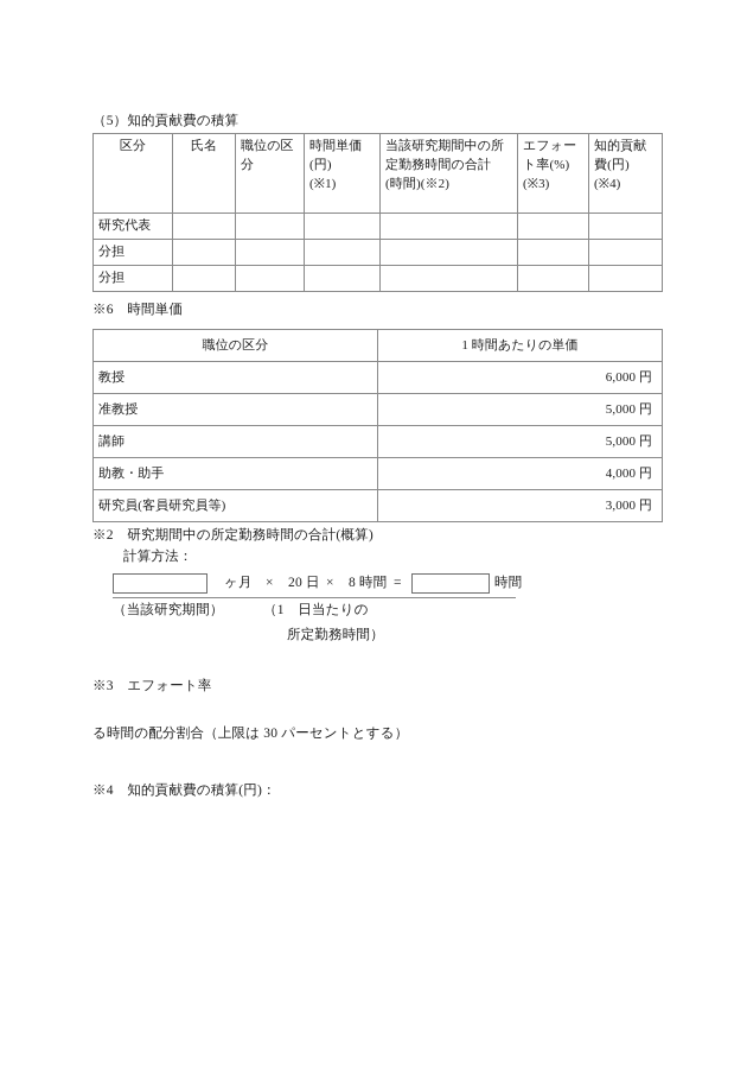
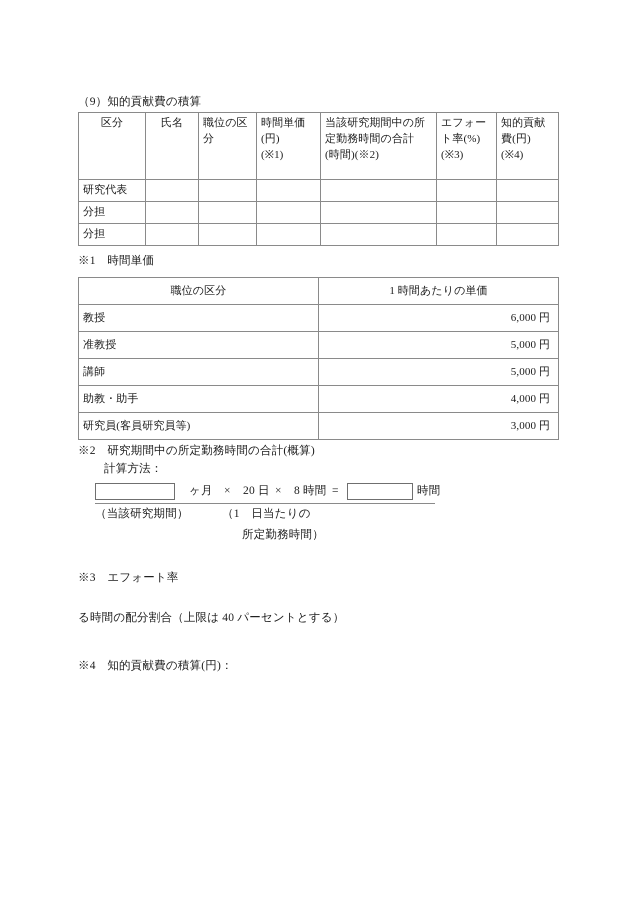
- （5）知的貢献費の積算
+ （9）知的貢献費の積算
  区分	氏名	職位の区分	時間単価 (円) (※1)	当該研究期間中の所 定勤務時間の合計 (時間)(※2)	エフォー ト率(%) (※3)	知的貢献 費(円) (※4)
  研究代表
  分担
  分担
- ※6 時間単価
+ ※1 時間単価
  職位の区分	1 時間あたりの単価
  教授	6,000 円
  准教授	5,000 円
  講師	5,000 円
  助教・助手	4,000 円
  研究員(客員研究員等)	3,000 円
  ※2 研究期間中の所定勤務時間の合計(概算)
  計算方法：
  ヶ月
  ×
  20 日
  ×
  8 時間
  =
  時間
  （当該研究期間）
  （1 日当たりの
  所定勤務時間）
  ※3 エフォート率
- る時間の配分割合（上限は 30 パーセントとする）
+ る時間の配分割合（上限は 40 パーセントとする）
  ※4 知的貢献費の積算(円)：
